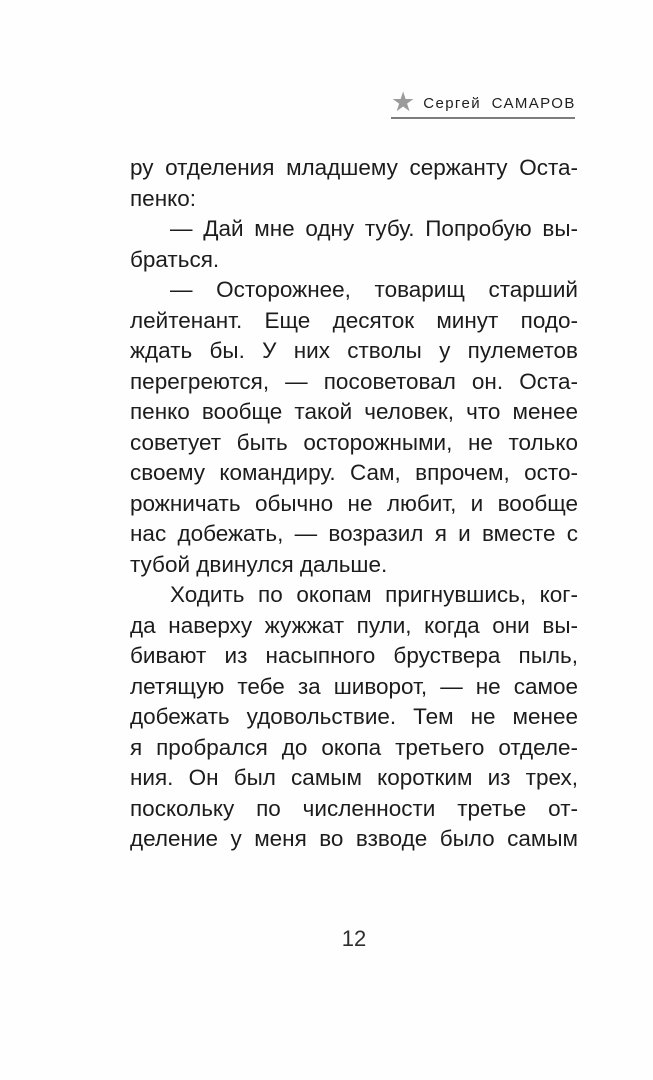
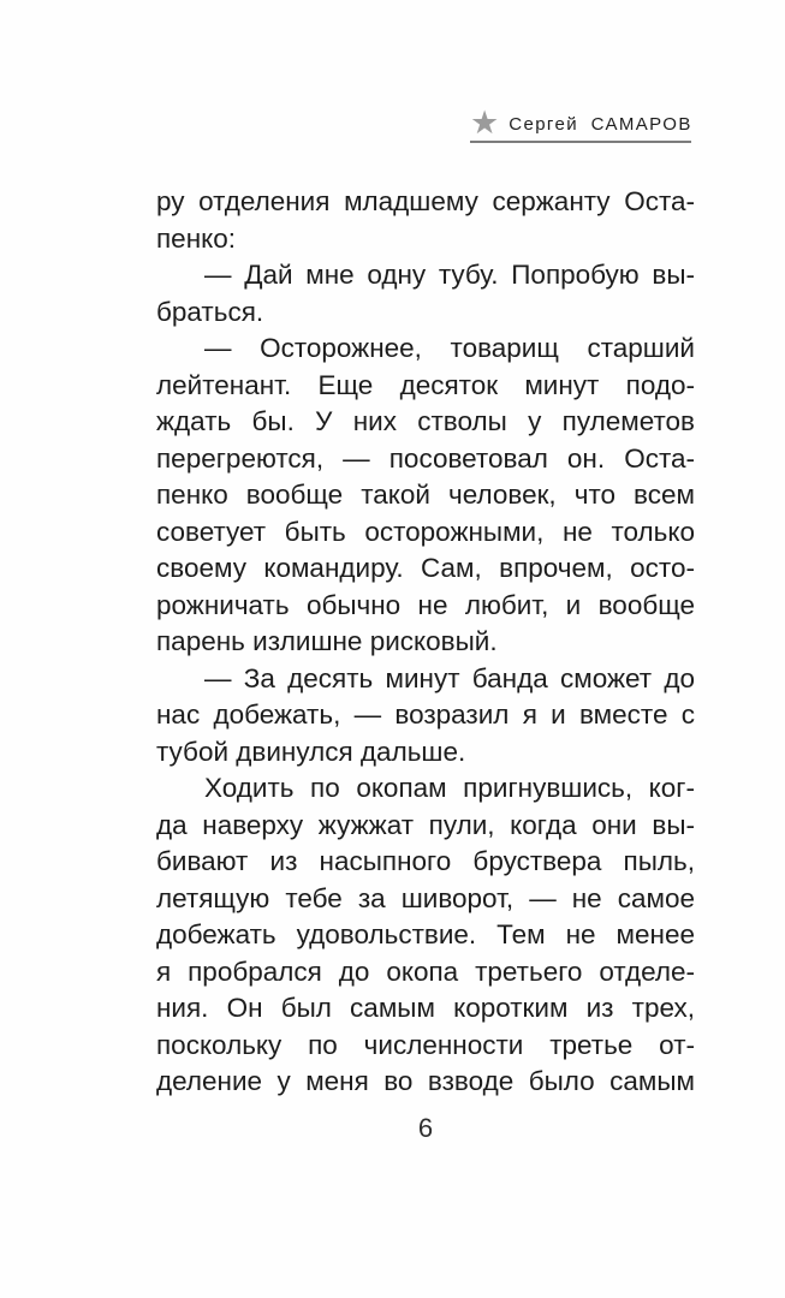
  ★
  Сергей САМАРОВ
  ру отделения младшему сержанту Оста-
  пенко:
  — Дай мне одну тубу. Попробую вы-
  браться.
  — Осторожнее, товарищ старший
  лейтенант. Еще десяток минут подо-
  ждать бы. У них стволы у пулеметов
  перегреются, — посоветовал он. Оста-
- пенко вообще такой человек, что менее
+ пенко вообще такой человек, что всем
  советует быть осторожными, не только
  своему командиру. Сам, впрочем, осто-
  рожничать обычно не любит, и вообще
+ парень излишне рисковый.
+ — За десять минут банда сможет до
  нас добежать, — возразил я и вместе с
  тубой двинулся дальше.
  Ходить по окопам пригнувшись, ког-
  да наверху жужжат пули, когда они вы-
  бивают из насыпного бруствера пыль,
  летящую тебе за шиворот, — не самое
  добежать удовольствие. Тем не менее
  я пробрался до окопа третьего отделе-
  ния. Он был самым коротким из трех,
  поскольку по численности третье от-
  деление у меня во взводе было самым
- 12
+ 6
